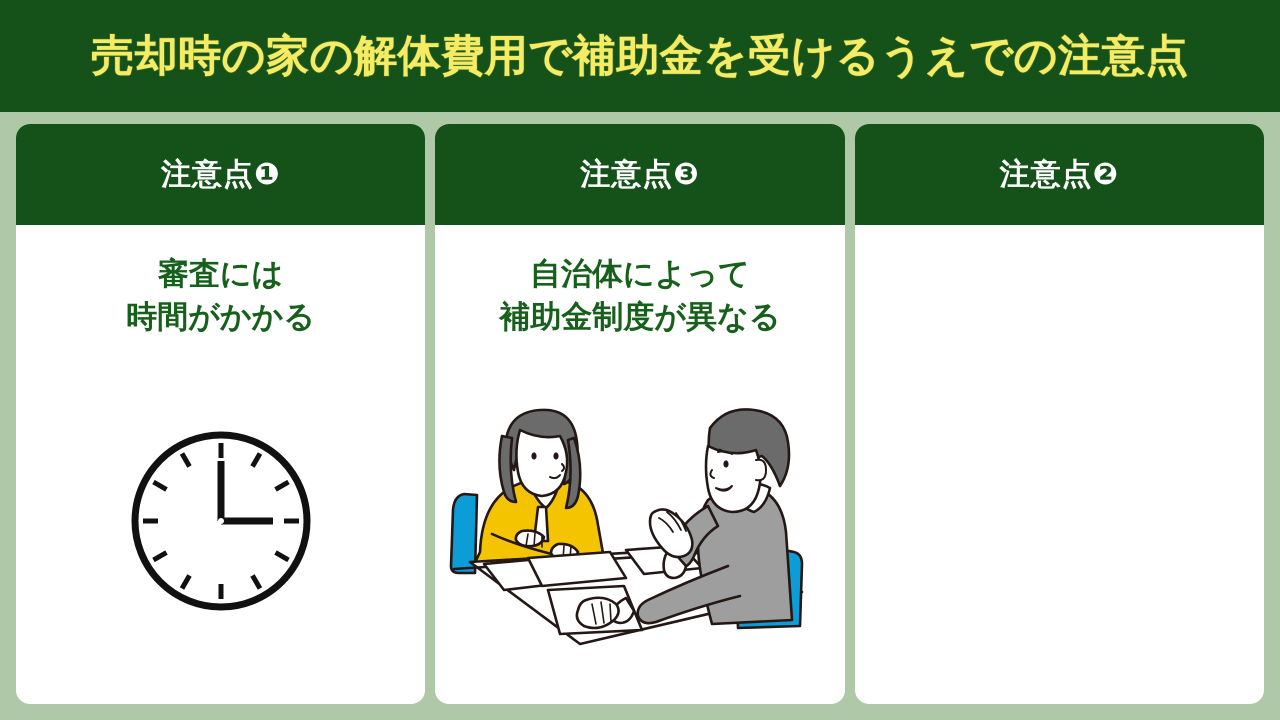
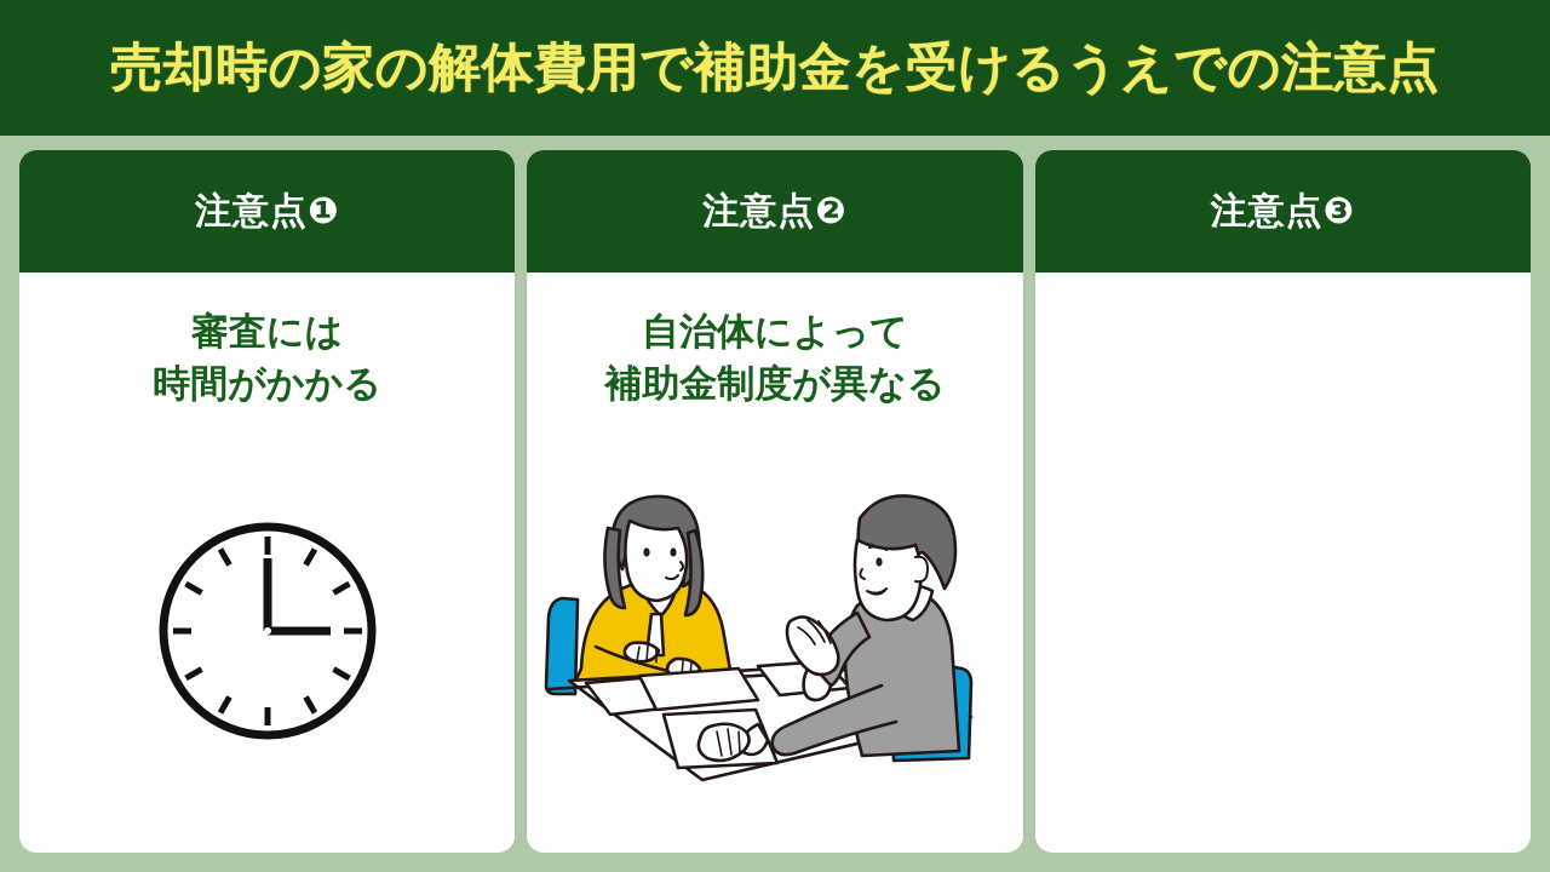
  売却時の家の解体費用で補助金を受けるうえでの注意点
  注意点❶
  審査には
  時間がかかる
- 注意点❸
+ 注意点❷
  自治体によって
  補助金制度が異なる
- 注意点❷
+ 注意点❸
